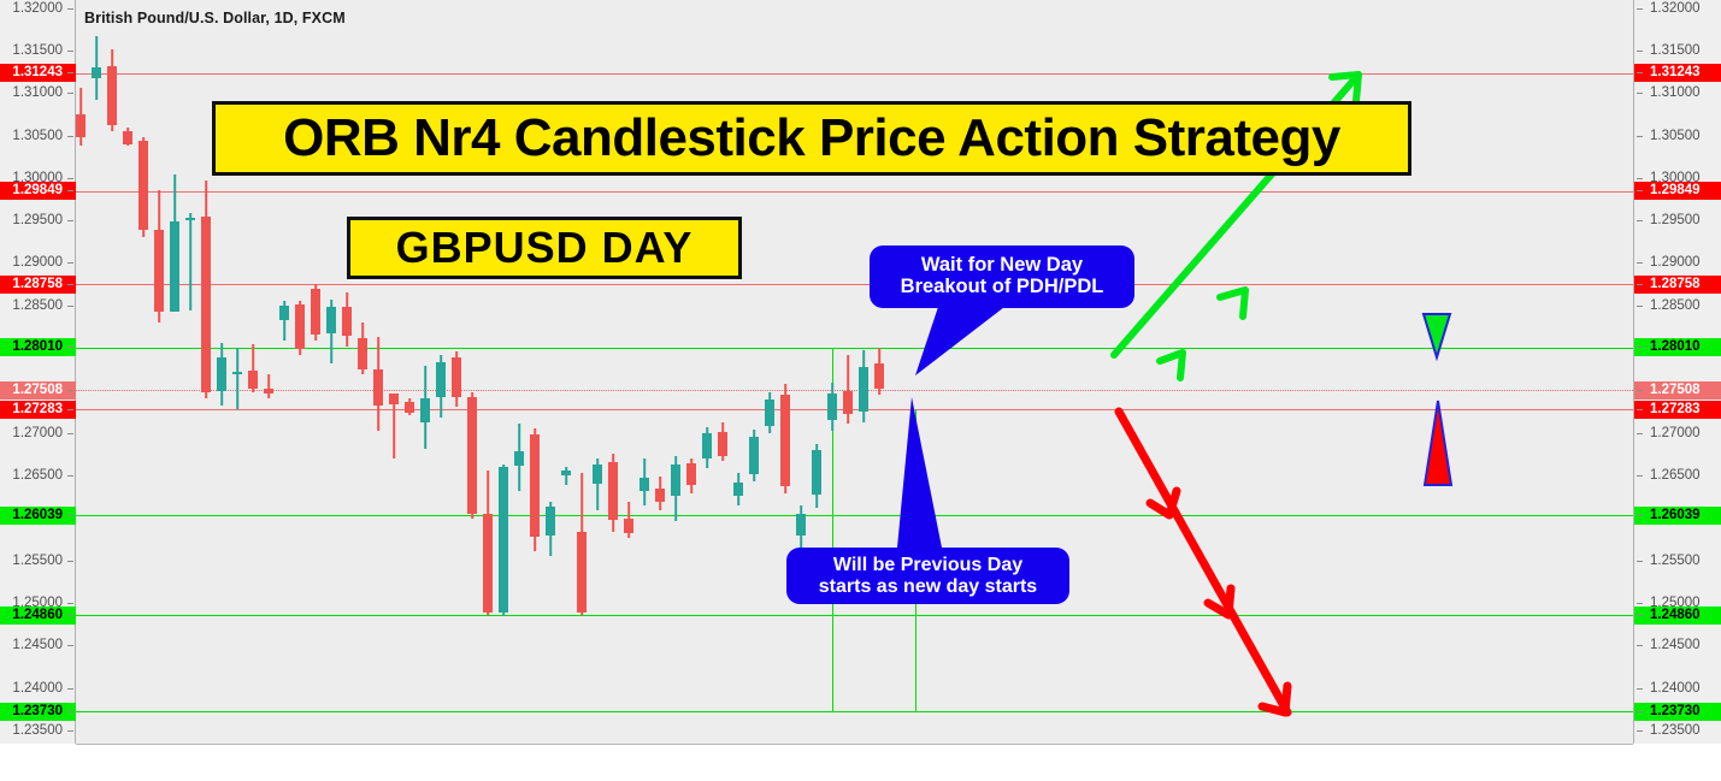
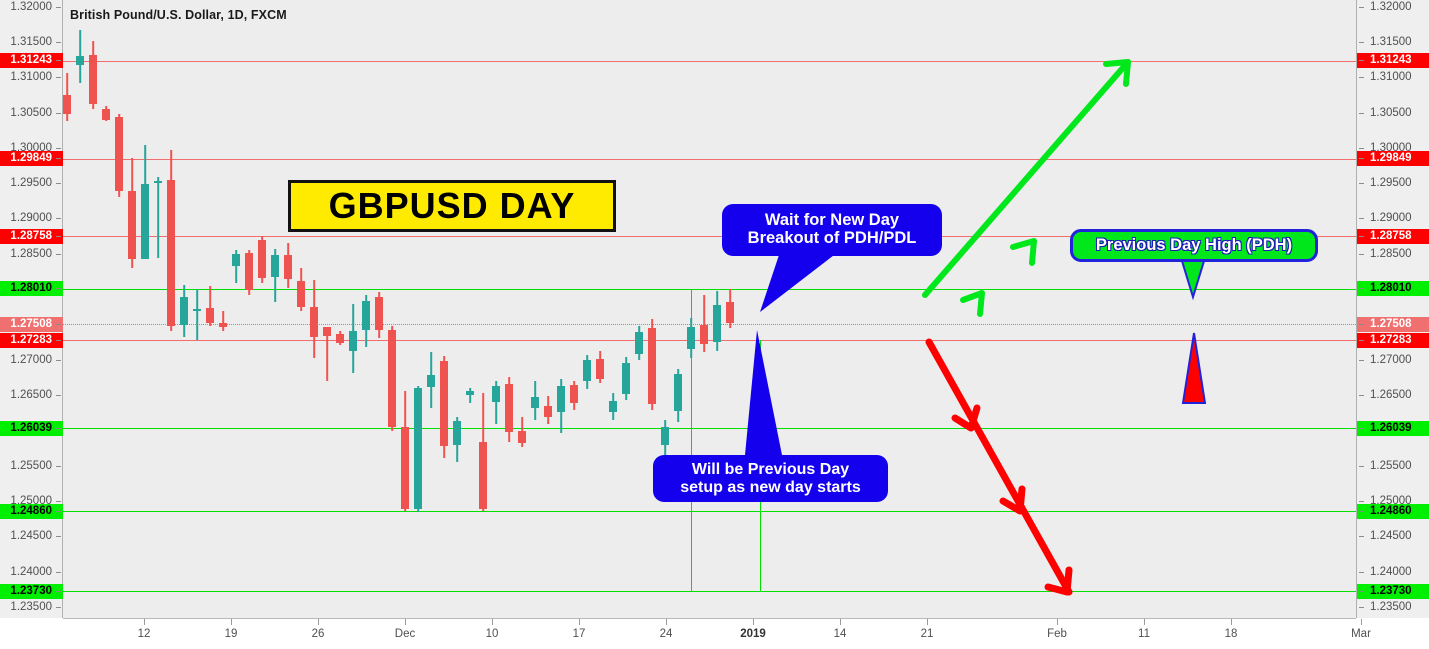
  1.32000
  1.32000
  1.31500
  1.31500
  1.31000
  1.31000
  1.30500
  1.30500
  1.30000
  1.30000
  1.29500
  1.29500
  1.29000
  1.29000
  1.28500
  1.28500
  1.27000
  1.27000
  1.26500
  1.26500
  1.25500
  1.25500
  1.25000
  1.25000
  1.24500
  1.24500
  1.24000
  1.24000
  1.23500
  1.23500
  1.31243
  1.31243
  1.29849
  1.29849
  1.28758
  1.28758
  1.28010
  1.28010
  1.27508
  1.27508
  1.27283
  1.27283
  1.26039
  1.26039
  1.24860
  1.24860
  1.23730
  1.23730
  British Pound/U.S. Dollar, 1D, FXCM
- ORB Nr4 Candlestick Price Action Strategy
  GBPUSD DAY
  Wait for New Day
  Breakout of PDH/PDL
  Will be Previous Day
- starts as new day starts
+ setup as new day starts
+ Previous Day High (PDH)
+ 12
+ 19
+ 26
+ Dec
+ 10
+ 17
+ 24
+ 2019
+ 14
+ 21
+ Feb
+ 11
+ 18
+ Mar
